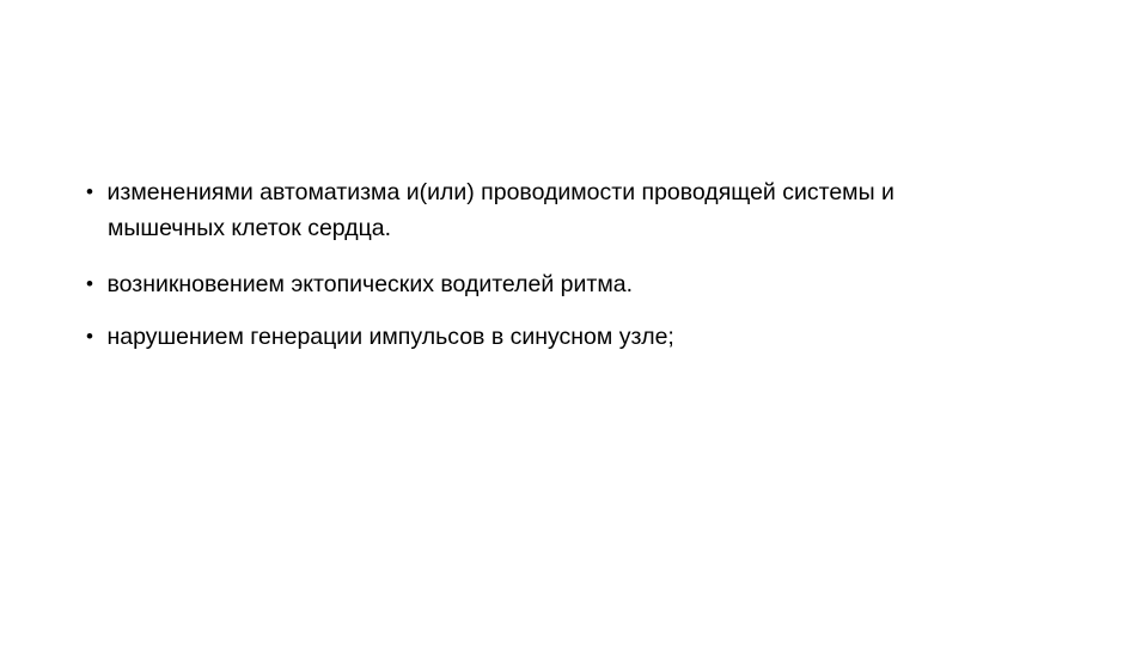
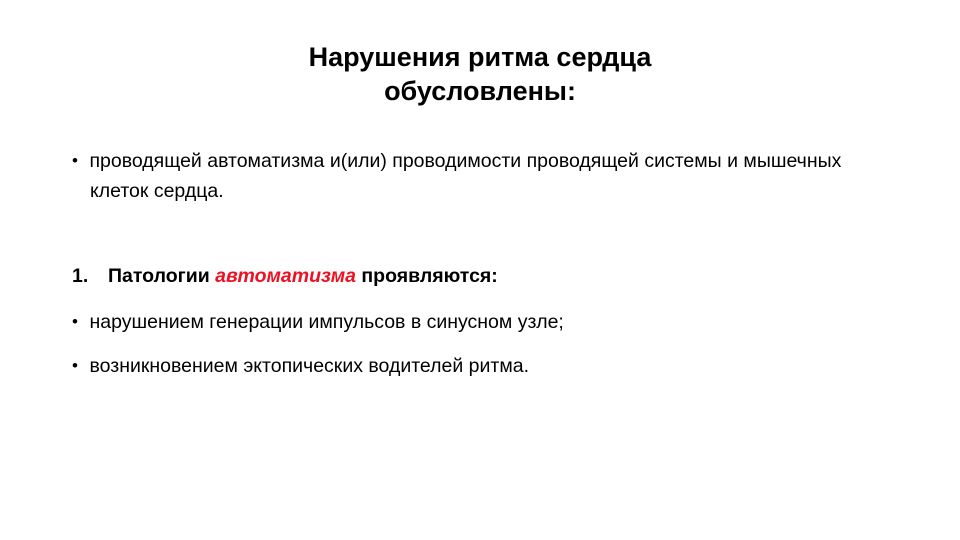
+ Нарушения ритма сердца
+ обусловлены:
  •
- изменениями автоматизма и(или) проводимости проводящей системы и мышечных клеток сердца.
+ проводящей автоматизма и(или) проводимости проводящей системы и мышечных клеток сердца.
+ 1.
+ Патологии автоматизма проявляются:
  •
- возникновением эктопических водителей ритма.
+ нарушением генерации импульсов в синусном узле;
  •
- нарушением генерации импульсов в синусном узле;
+ возникновением эктопических водителей ритма.
